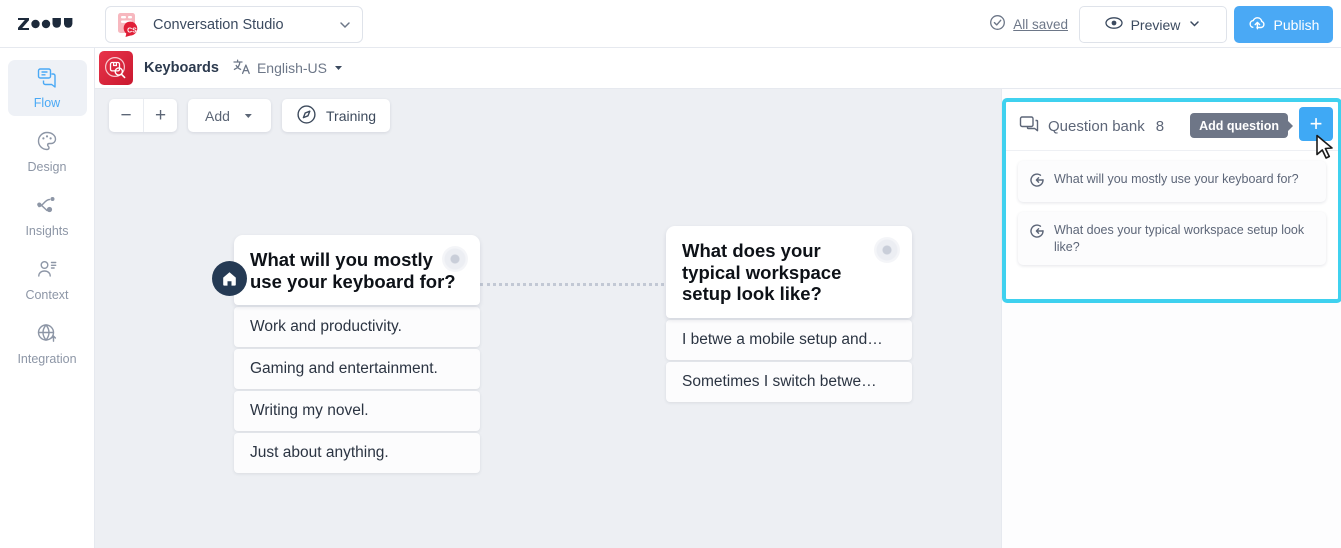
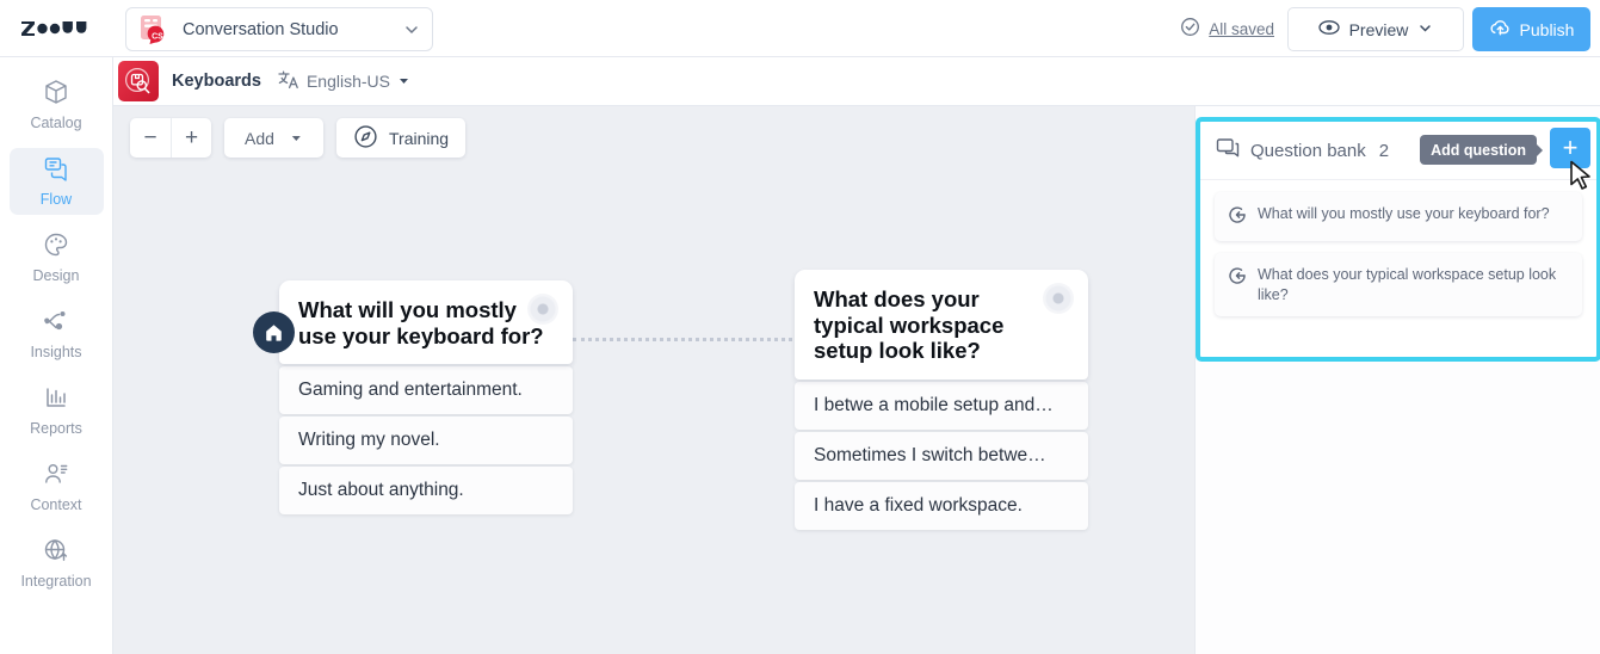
  Conversation Studio
  All saved
  Preview
  Publish
  Keyboards
  English-US
+ Catalog
  Flow
  Design
  Insights
+ Reports
  Context
  Integration
  −
  +
  Add
  Training
  What will you mostly use your keyboard for?
- Work and productivity.
  Gaming and entertainment.
  Writing my novel.
  Just about anything.
  What does your typical workspace setup look like?
  I betwe a mobile setup and…
  Sometimes I switch betwe…
+ I have a fixed workspace.
  Question bank
- 8
+ 2
  Add question
  +
  What will you mostly use your keyboard for?
  What does your typical workspace setup look like?
